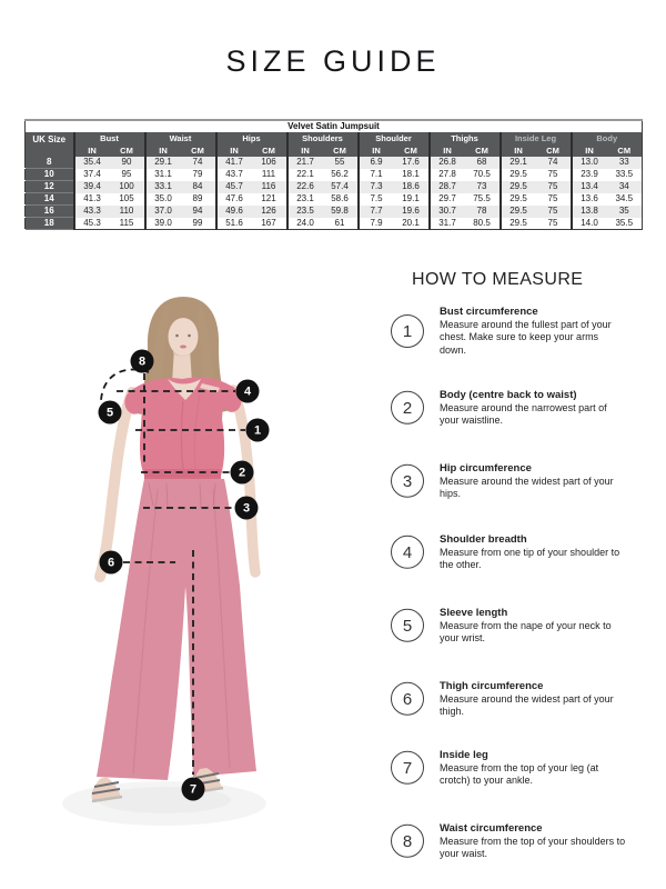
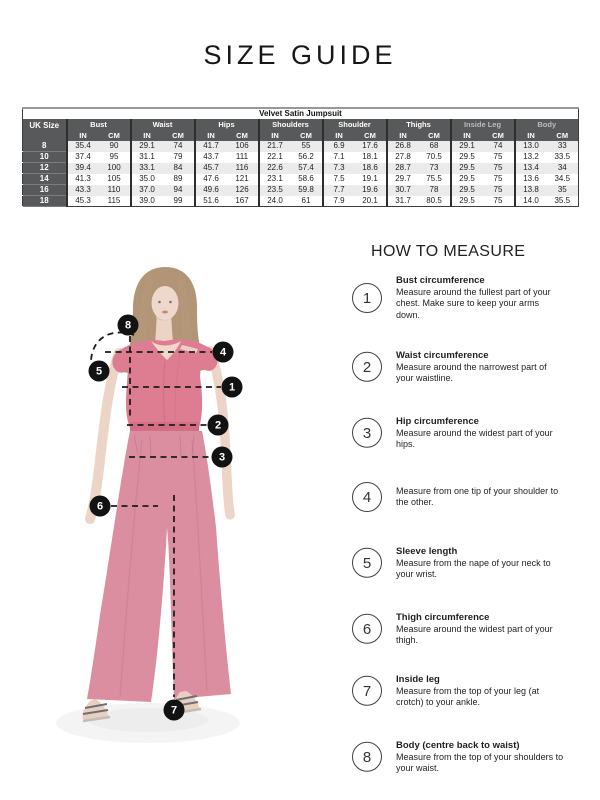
  SIZE GUIDE
  Velvet Satin Jumpsuit
  UK Size	Bust	Waist	Hips	Shoulders	Shoulder	Thighs	Inside Leg	Body
  IN	CM	IN	CM	IN	CM	IN	CM	IN	CM	IN	CM	IN	CM	IN	CM
  8	35.4	90	29.1	74	41.7	106	21.7	55	6.9	17.6	26.8	68	29.1	74	13.0	33
- 10	37.4	95	31.1	79	43.7	111	22.1	56.2	7.1	18.1	27.8	70.5	29.5	75	23.9	33.5
+ 10	37.4	95	31.1	79	43.7	111	22.1	56.2	7.1	18.1	27.8	70.5	29.5	75	13.2	33.5
  12	39.4	100	33.1	84	45.7	116	22.6	57.4	7.3	18.6	28.7	73	29.5	75	13.4	34
  14	41.3	105	35.0	89	47.6	121	23.1	58.6	7.5	19.1	29.7	75.5	29.5	75	13.6	34.5
  16	43.3	110	37.0	94	49.6	126	23.5	59.8	7.7	19.6	30.7	78	29.5	75	13.8	35
  18	45.3	115	39.0	99	51.6	167	24.0	61	7.9	20.1	31.7	80.5	29.5	75	14.0	35.5
  1
  2
  3
  4
  5
  6
  7
  8
  HOW TO MEASURE
  1
  Bust circumference
  Measure around the fullest part of your chest. Make sure to keep your arms down.
  2
- Body (centre back to waist)
+ Waist circumference
  Measure around the narrowest part of your waistline.
  3
  Hip circumference
  Measure around the widest part of your hips.
  4
- Shoulder breadth
  Measure from one tip of your shoulder to the other.
  5
  Sleeve length
  Measure from the nape of your neck to your wrist.
  6
  Thigh circumference
  Measure around the widest part of your thigh.
  7
  Inside leg
  Measure from the top of your leg (at crotch) to your ankle.
  8
- Waist circumference
+ Body (centre back to waist)
  Measure from the top of your shoulders to your waist.
